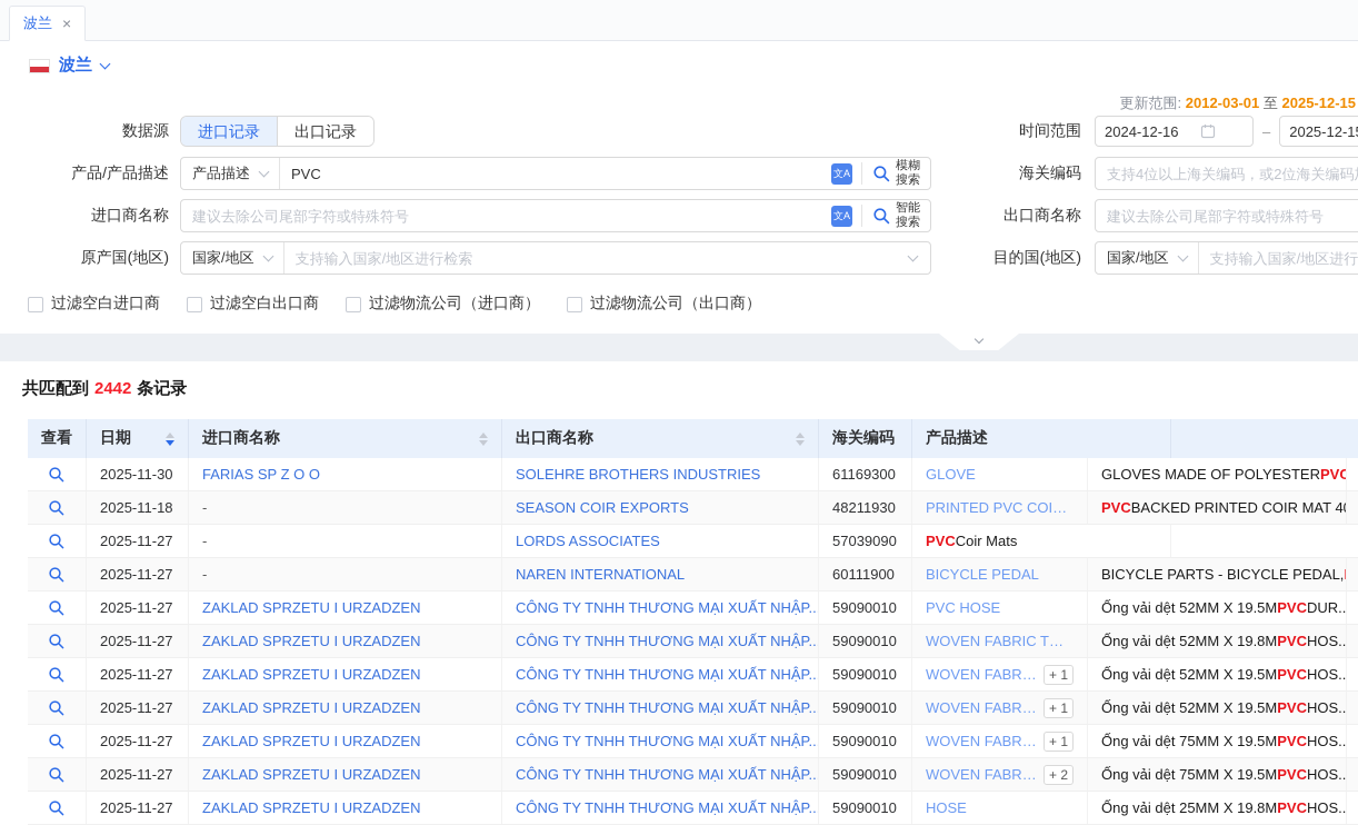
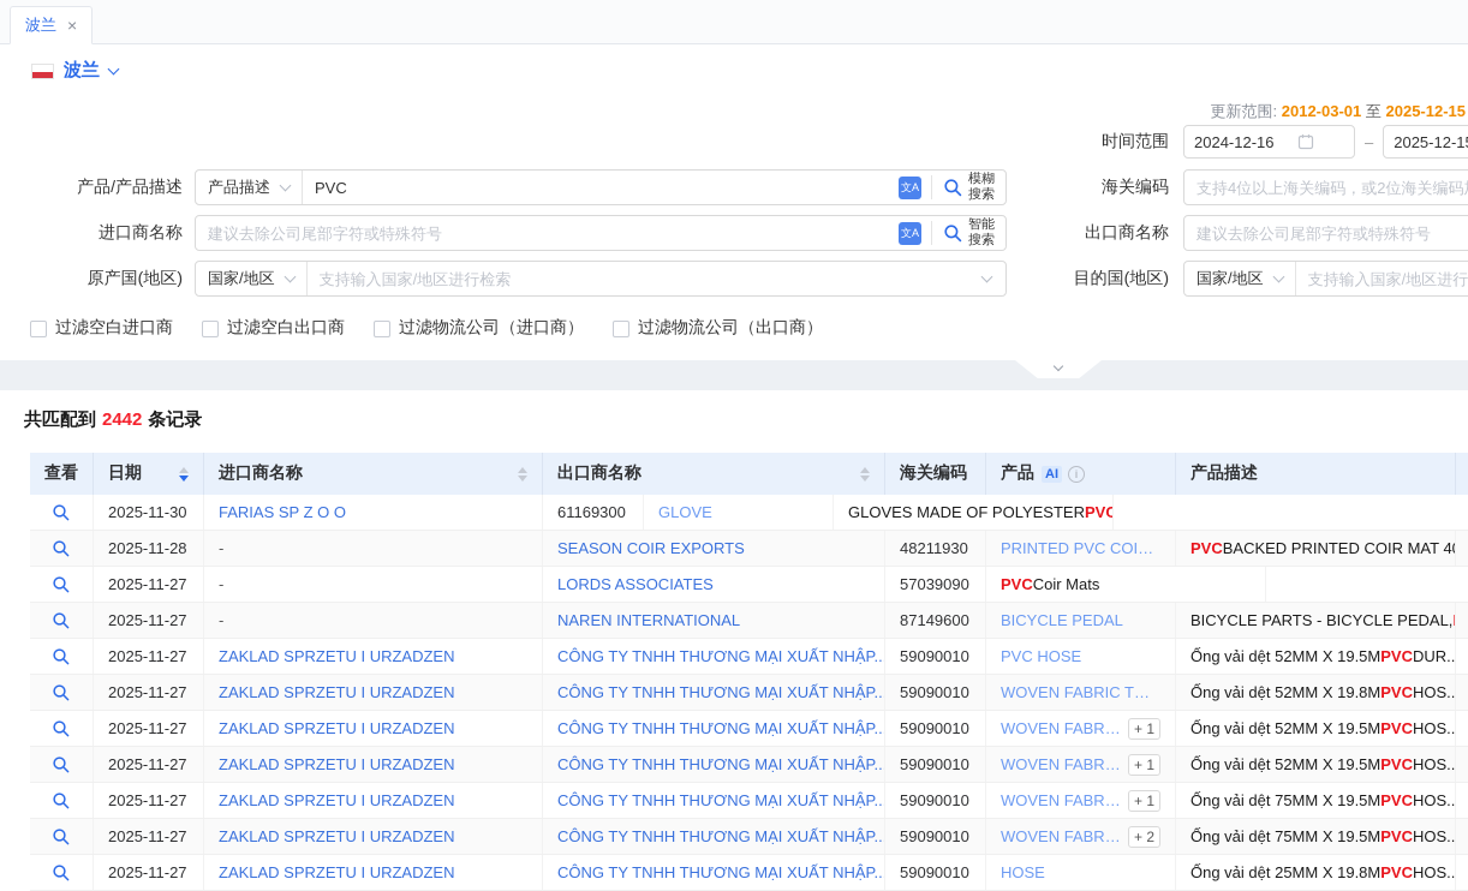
  波兰
  ×
  波兰
  更新范围: 2012-03-01 至 2025-12-15
- 数据源
- 进口记录
- 出口记录
  时间范围
  2024-12-16
  –
  2025-12-1
  产品/产品描述
  产品描述
  PVC
  文A
  模糊搜索
  海关编码
  支持4位以上海关编码，或2位海关编码
  进口商名称
  建议去除公司尾部字符或特殊符号
  文A
  智能搜索
  出口商名称
  建议去除公司尾部字符或特殊符号
  原产国(地区)
  国家/地区
  支持输入国家/地区进行检索
  目的国(地区)
  国家/地区
  支持输入国家/地区进行
  过滤空白进口商
  过滤空白出口商
  过滤物流公司（进口商）
  过滤物流公司（出口商）
  共匹配到 2442 条记录
  查看
  日期
  进口商名称
  出口商名称
  海关编码
+ 产品
+ AI
+ i
  产品描述
  2025-11-30
  FARIAS SP Z O O
- SOLEHRE BROTHERS INDUSTRIES
  61169300
  GLOVE
  GLOVES MADE OF POLYESTER
  PVC
- 2025-11-18
+ 2025-11-28
  -
  SEASON COIR EXPORTS
  48211930
  PRINTED PVC COIR M
  PVC
  BACKED PRINTED COIR MAT 4
  2025-11-27
  -
  LORDS ASSOCIATES
  57039090
  PVC
  Coir Mats
  2025-11-27
  -
  NAREN INTERNATIONAL
- 60111900
+ 87149600
  BICYCLE PEDAL
  BICYCLE PARTS - BICYCLE PEDAL,
  2025-11-27
  ZAKLAD SPRZETU I URZADZEN
  CÔNG TY TNHH THƯƠNG MẠI XUẤT NHẬP..
  59090010
  PVC HOSE
  Ống vải dệt 52MM X 19.5M
  PVC
  DUR..
  2025-11-27
  ZAKLAD SPRZETU I URZADZEN
  CÔNG TY TNHH THƯƠNG MẠI XUẤT NHẬP..
  59090010
  WOVEN FABRIC TUB
  Ống vải dệt 52MM X 19.8M
  PVC
  HOS..
  2025-11-27
  ZAKLAD SPRZETU I URZADZEN
  CÔNG TY TNHH THƯƠNG MẠI XUẤT NHẬP..
  59090010
  WOVEN FABRIC
  + 1
  Ống vải dệt 52MM X 19.5M
  PVC
  HOS..
  2025-11-27
  ZAKLAD SPRZETU I URZADZEN
  CÔNG TY TNHH THƯƠNG MẠI XUẤT NHẬP..
  59090010
  WOVEN FABRIC
  + 1
  Ống vải dệt 52MM X 19.5M
  PVC
  HOS..
  2025-11-27
  ZAKLAD SPRZETU I URZADZEN
  CÔNG TY TNHH THƯƠNG MẠI XUẤT NHẬP..
  59090010
  WOVEN FABRIC
  + 1
  Ống vải dệt 75MM X 19.5M
  PVC
  HOS..
  2025-11-27
  ZAKLAD SPRZETU I URZADZEN
  CÔNG TY TNHH THƯƠNG MẠI XUẤT NHẬP..
  59090010
  WOVEN FABRIC
  + 2
  Ống vải dệt 75MM X 19.5M
  PVC
  HOS..
  2025-11-27
  ZAKLAD SPRZETU I URZADZEN
  CÔNG TY TNHH THƯƠNG MẠI XUẤT NHẬP..
  59090010
  HOSE
  Ống vải dệt 25MM X 19.8M
  PVC
  HOS..
